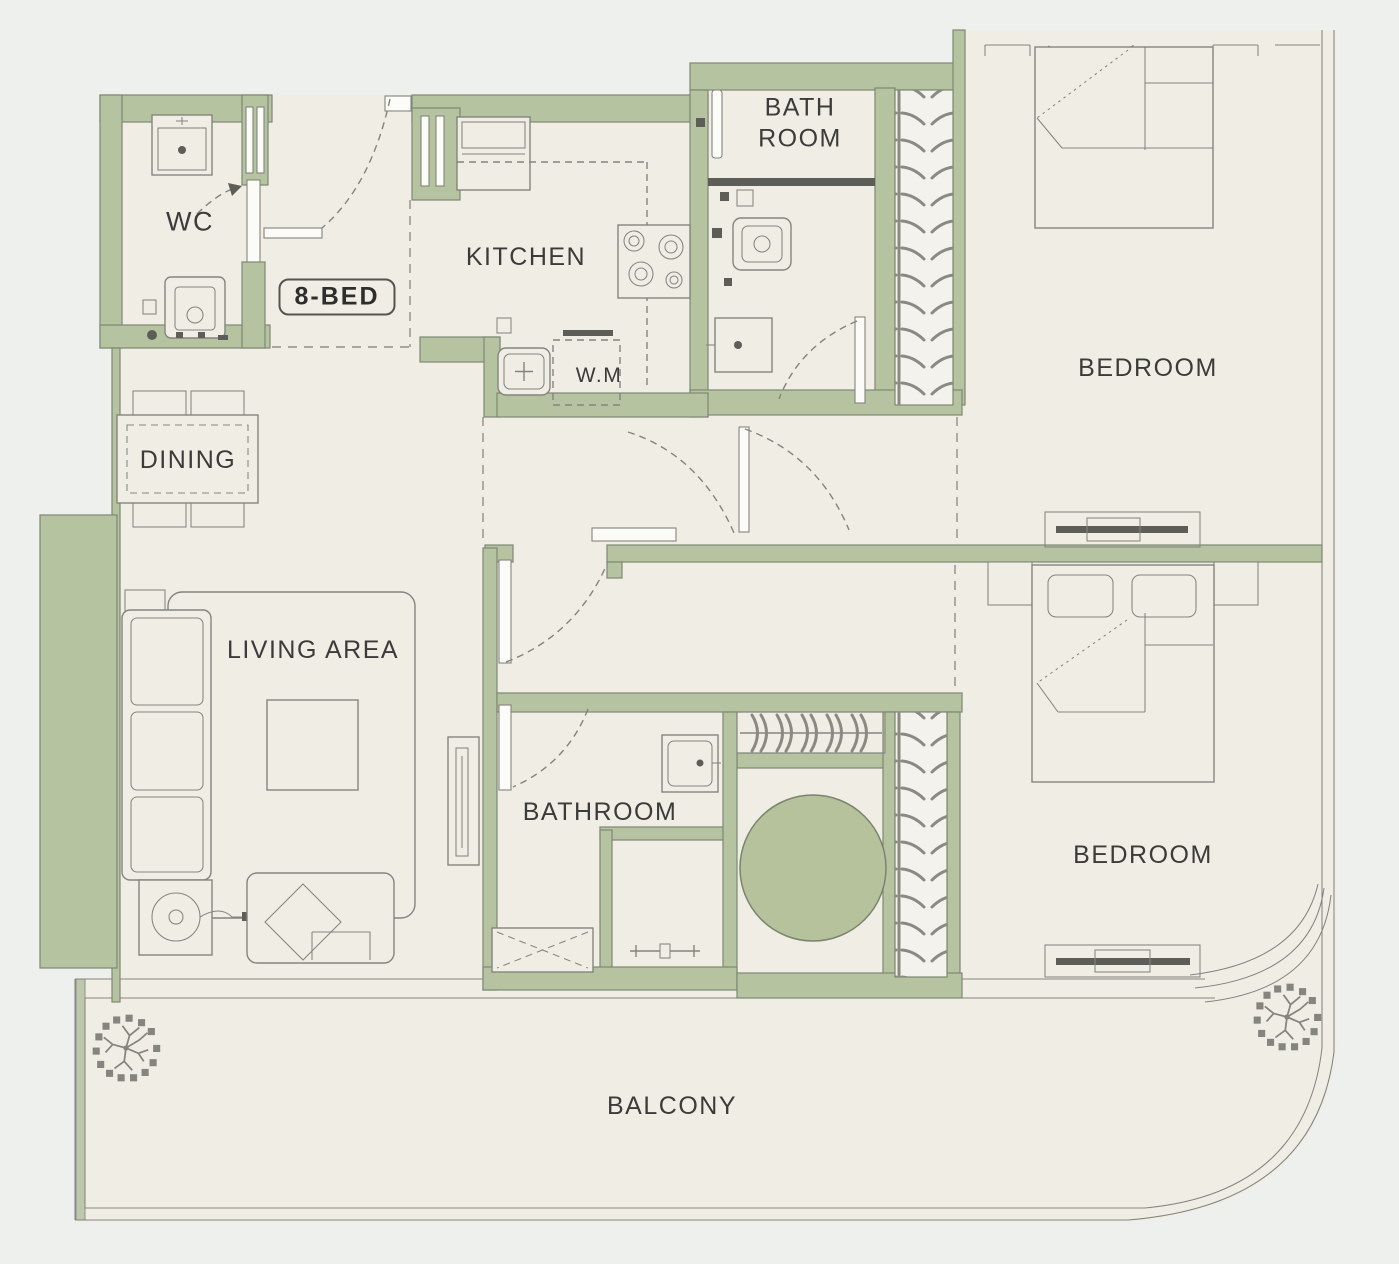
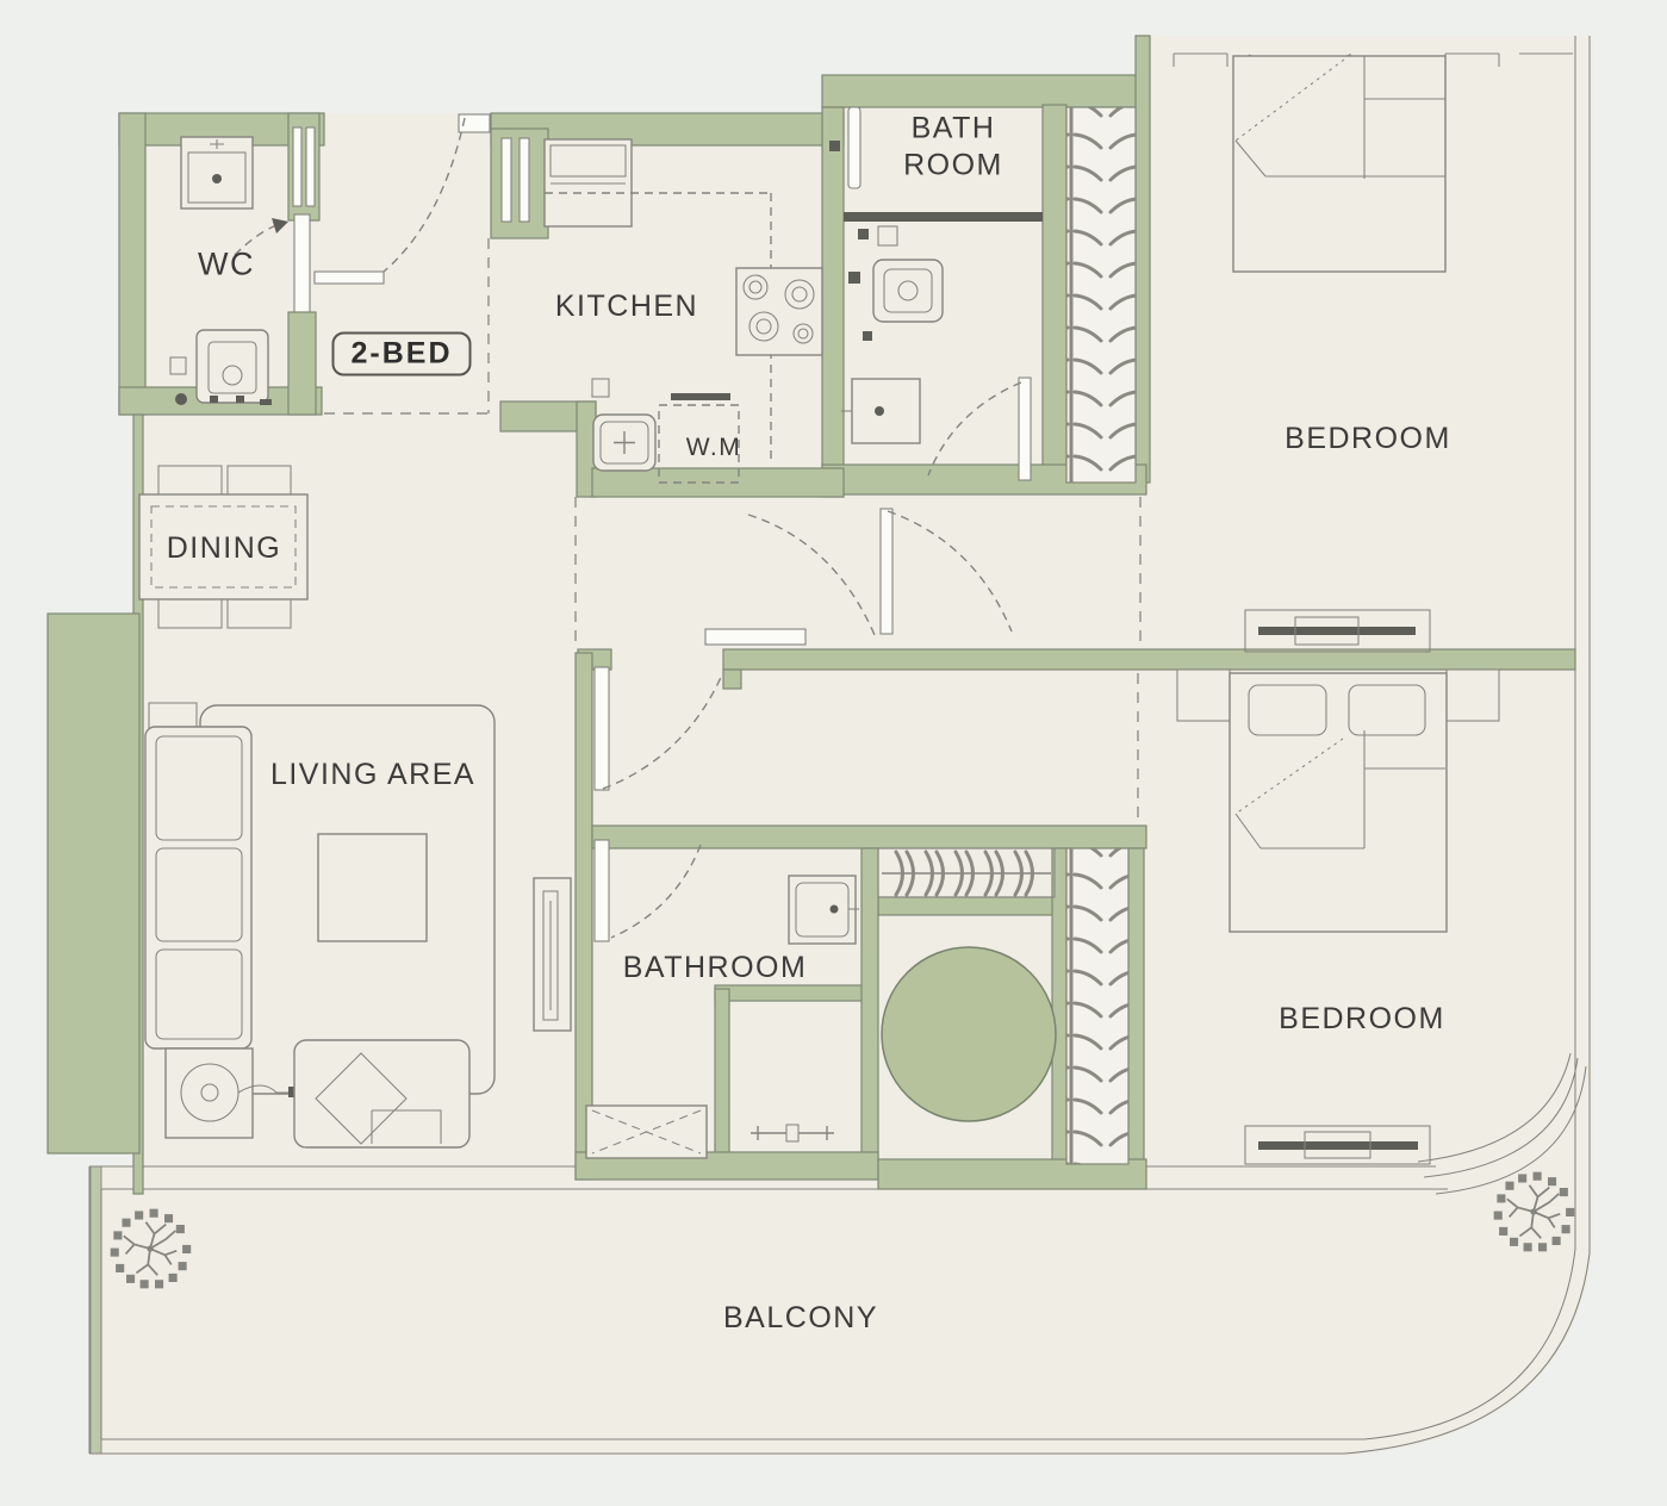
  WC
- 8-BED
+ 2-BED
  KITCHEN
  W.M
  BATH
  ROOM
  BEDROOM
  DINING
  LIVING AREA
  BATHROOM
  BEDROOM
  BALCONY
